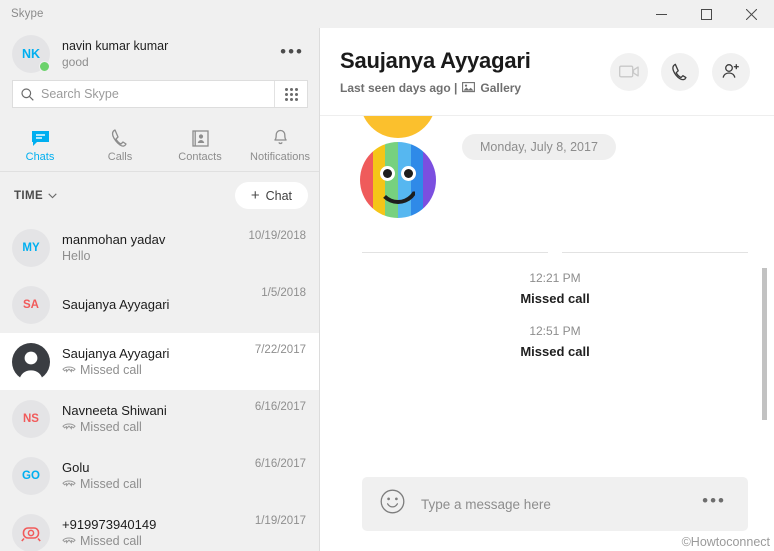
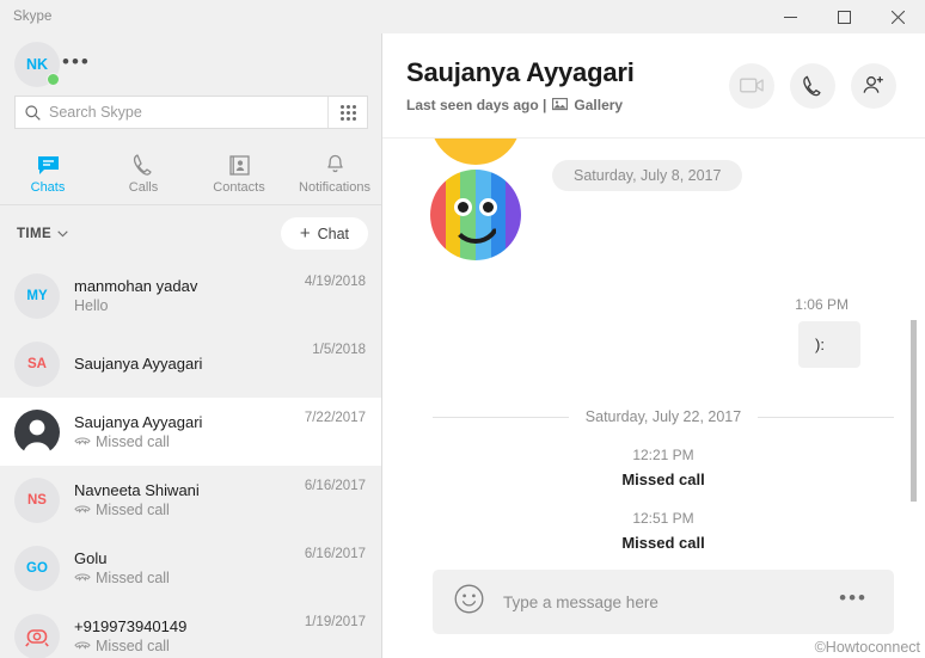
  Skype
  NK
- navin kumar kumar
- good
  •••
  Search Skype
  Chats
  Calls
  Contacts
  Notifications
  TIME
  +
  Chat
  MY
  manmohan yadav
  Hello
- 10/19/2018
+ 4/19/2018
  SA
  Saujanya Ayyagari
  1/5/2018
  Saujanya Ayyagari
  Missed call
  7/22/2017
  NS
  Navneeta Shiwani
  Missed call
  6/16/2017
  GO
  Golu
  Missed call
  6/16/2017
  +919973940149
  Missed call
  1/19/2017
  Saujanya Ayyagari
  Last seen days ago |
  Gallery
- Monday, July 8, 2017
+ Saturday, July 8, 2017
+ 1:06 PM
+ ):
+ Saturday, July 22, 2017
  12:21 PM
  Missed call
  12:51 PM
  Missed call
  Type a message here
  •••
  ©Howtoconnect
